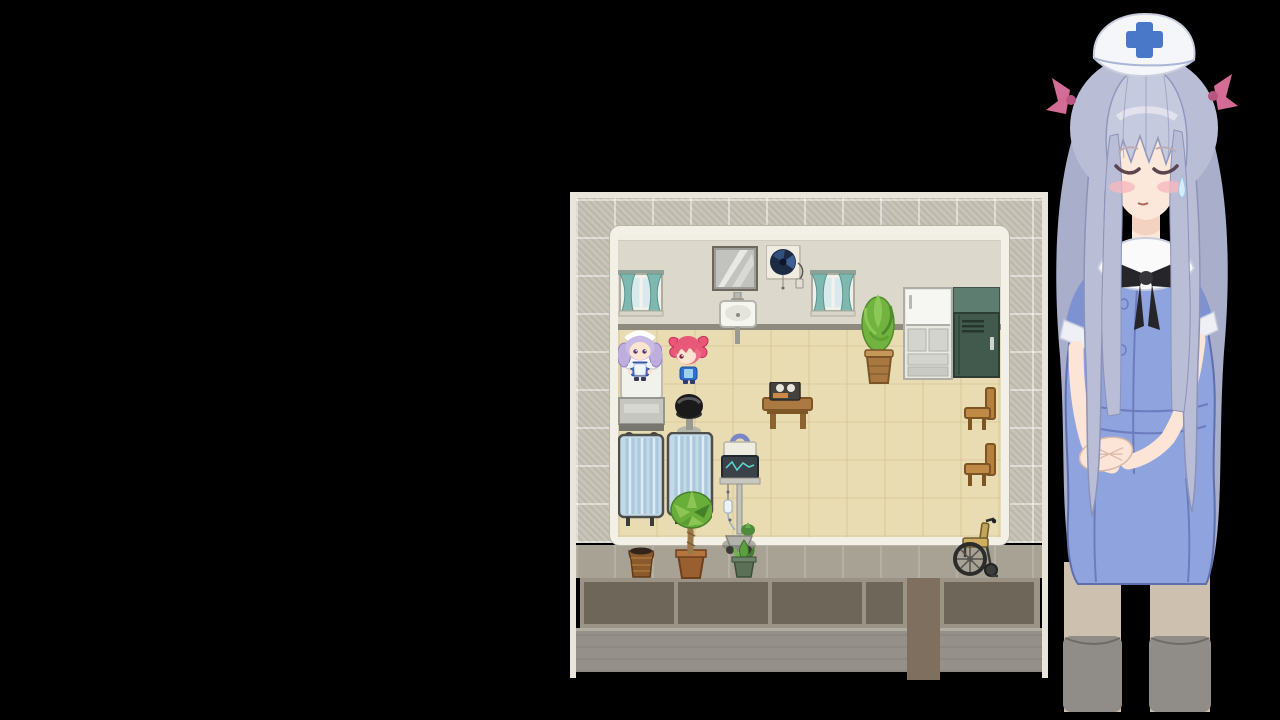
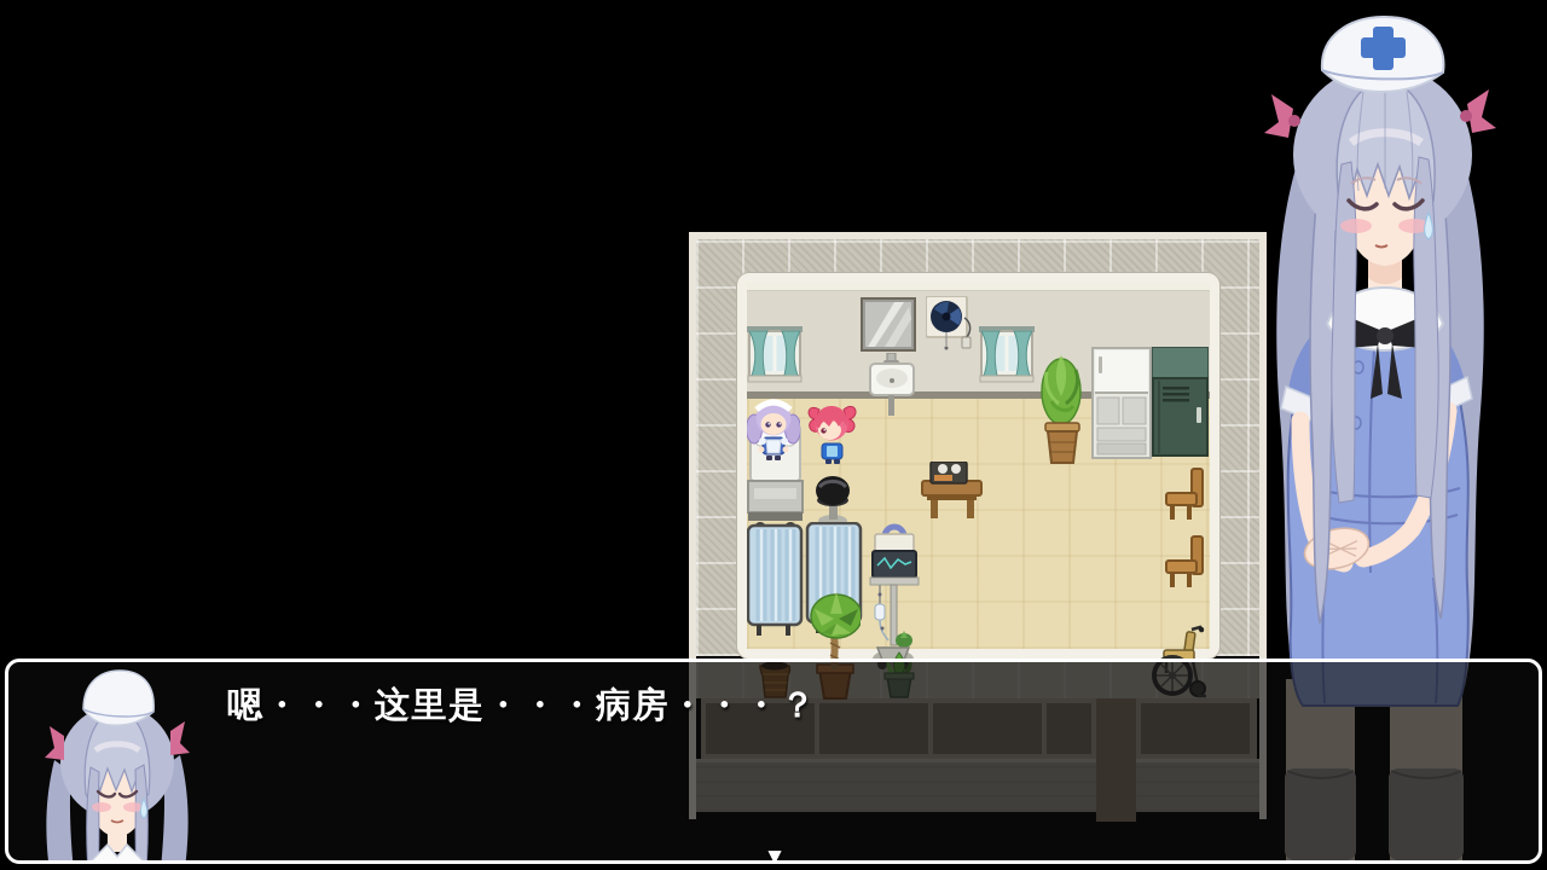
+ 嗯・・・这里是・・・病房・・・？
+ ▼
